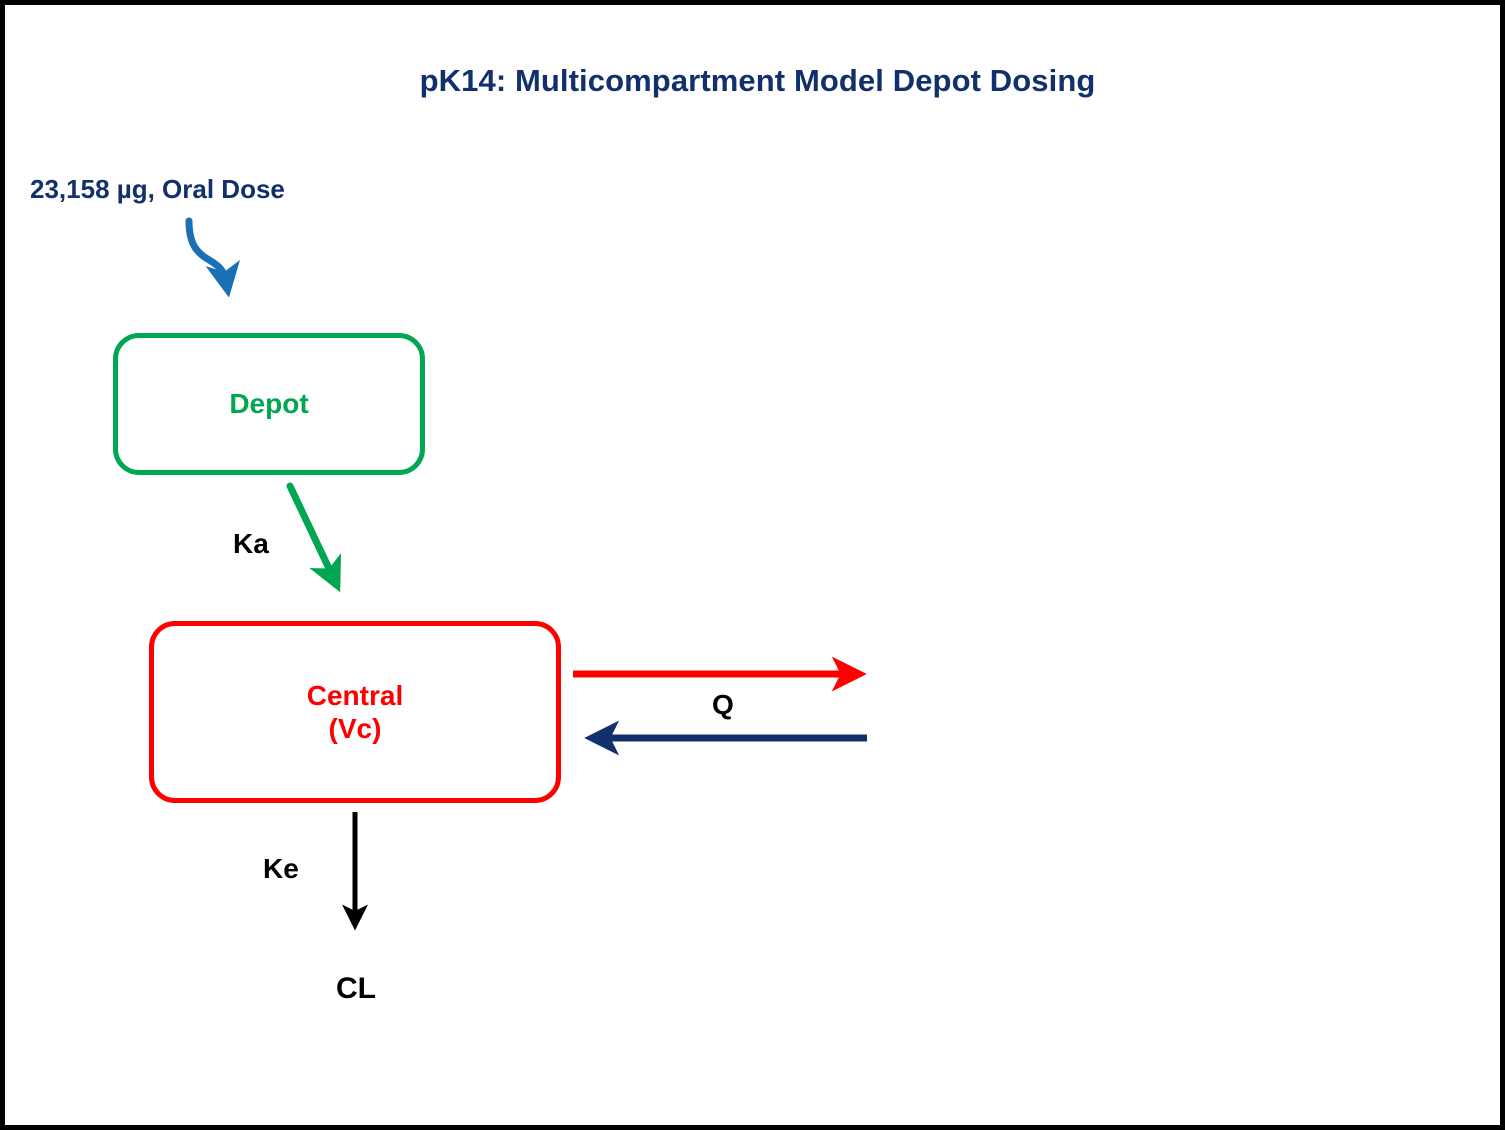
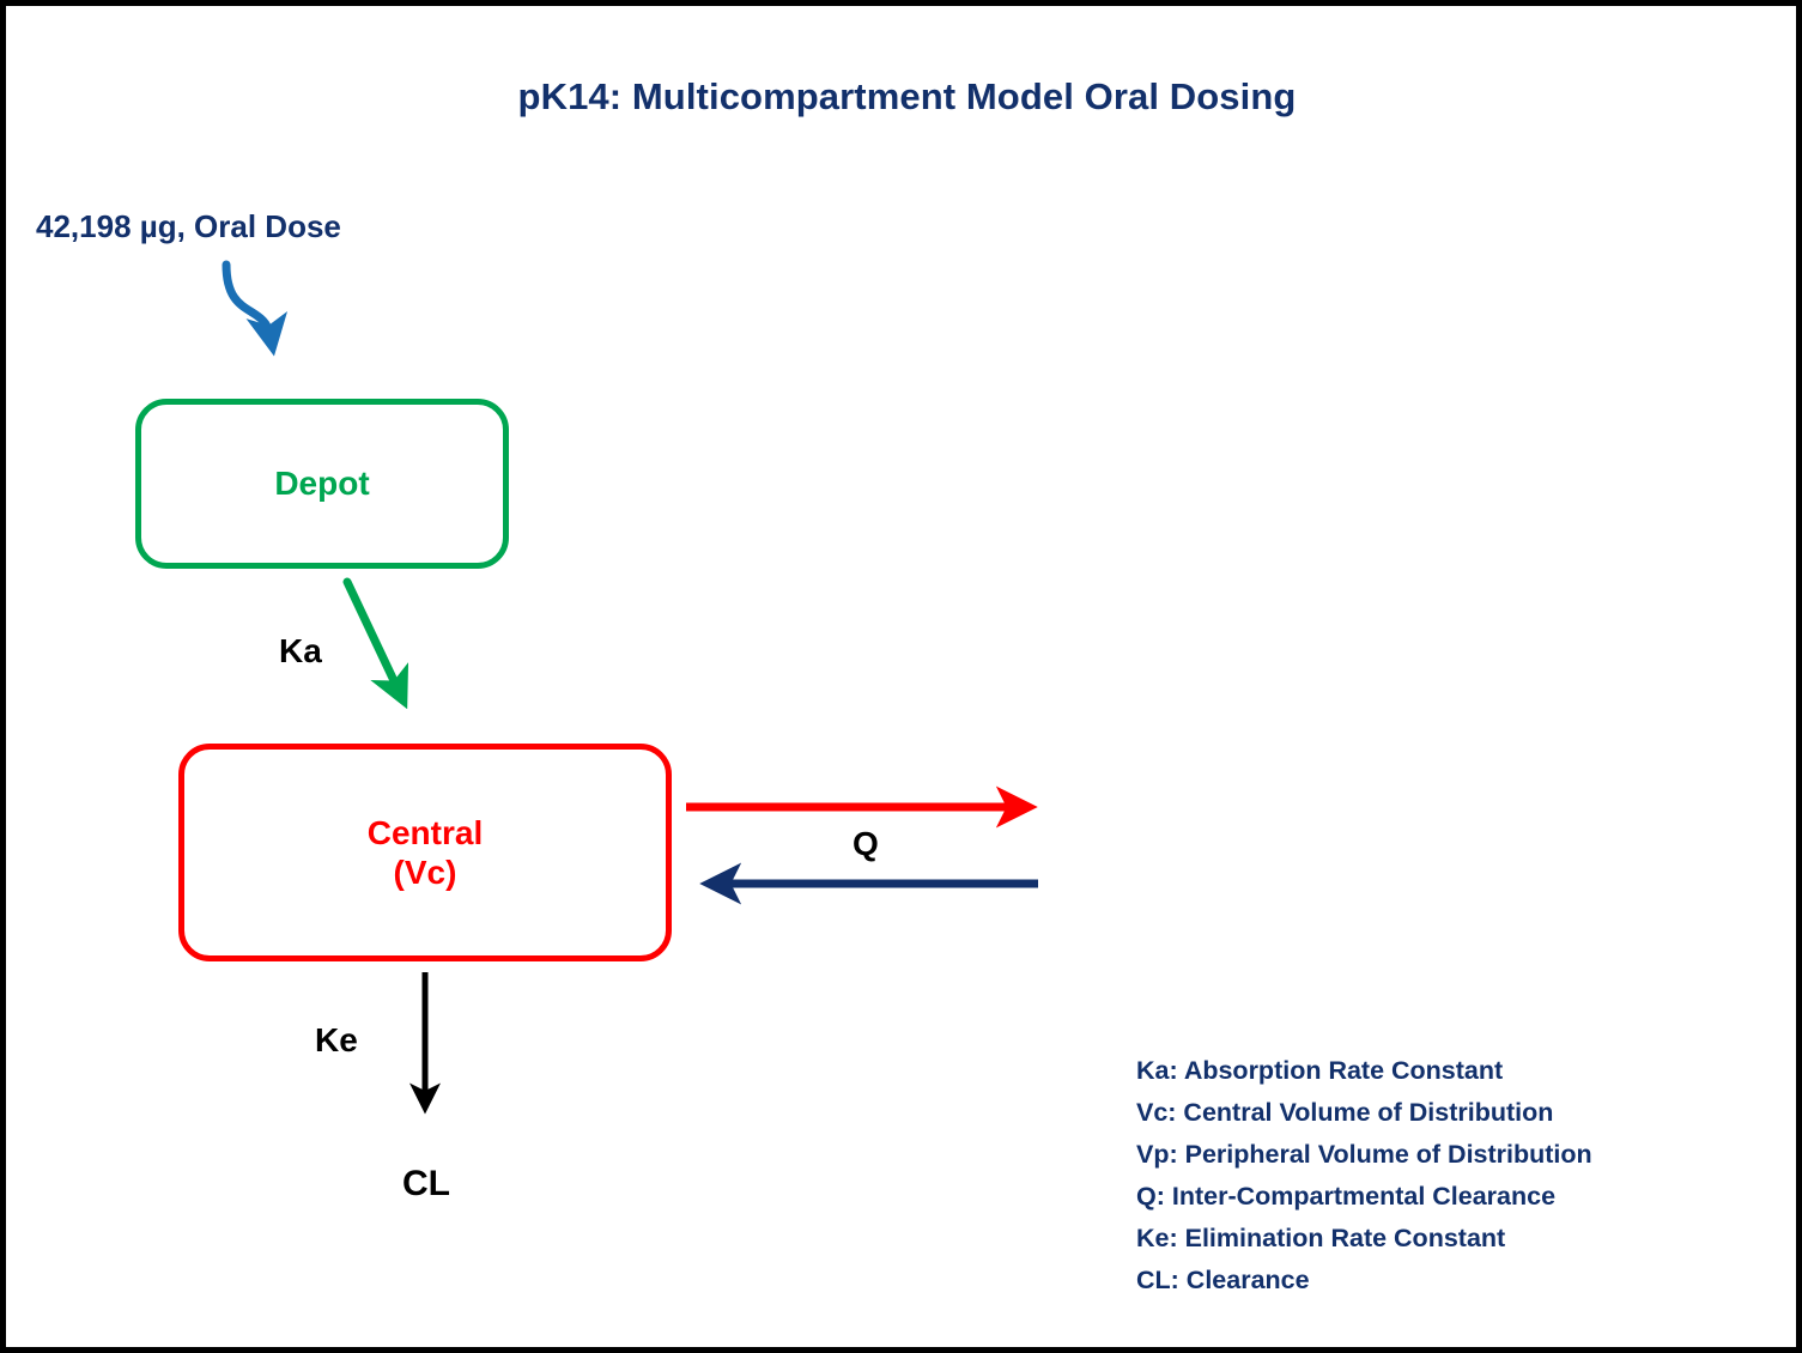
- pK14: Multicompartment Model Depot Dosing
+ pK14: Multicompartment Model Oral Dosing
- 23,158 µg, Oral Dose
+ 42,198 µg, Oral Dose
  Depot
  Central
  (Vc)
  Ka
  Q
  Ke
  CL
+ Ka: Absorption Rate Constant
+ Vc: Central Volume of Distribution
+ Vp: Peripheral Volume of Distribution
+ Q: Inter-Compartmental Clearance
+ Ke: Elimination Rate Constant
+ CL: Clearance
